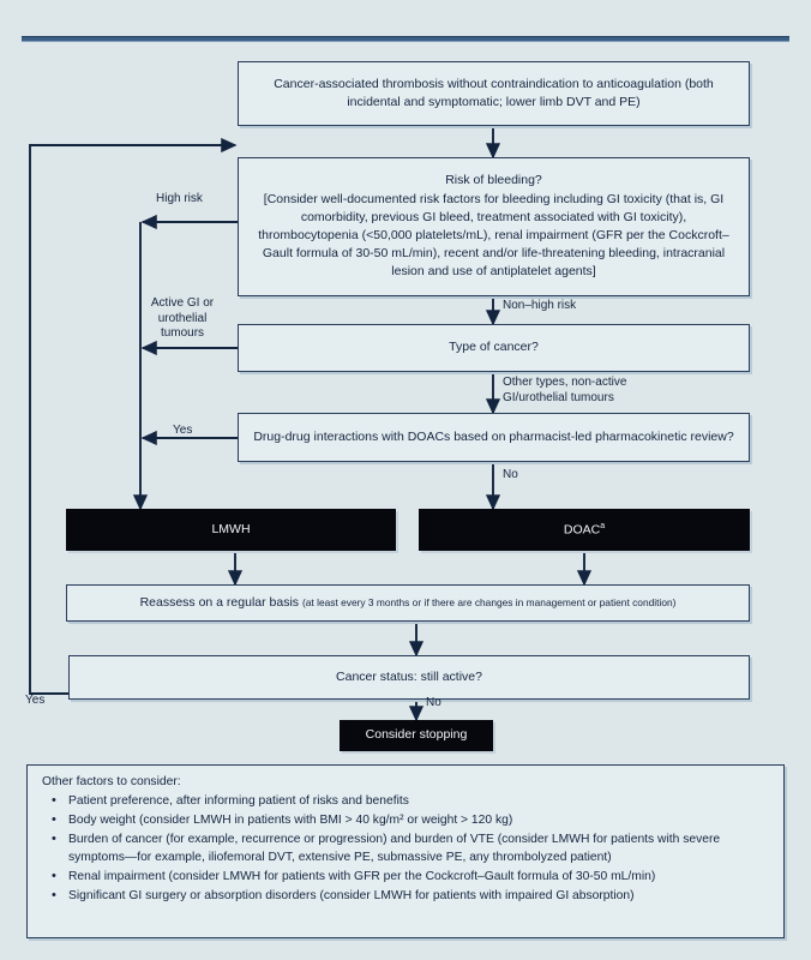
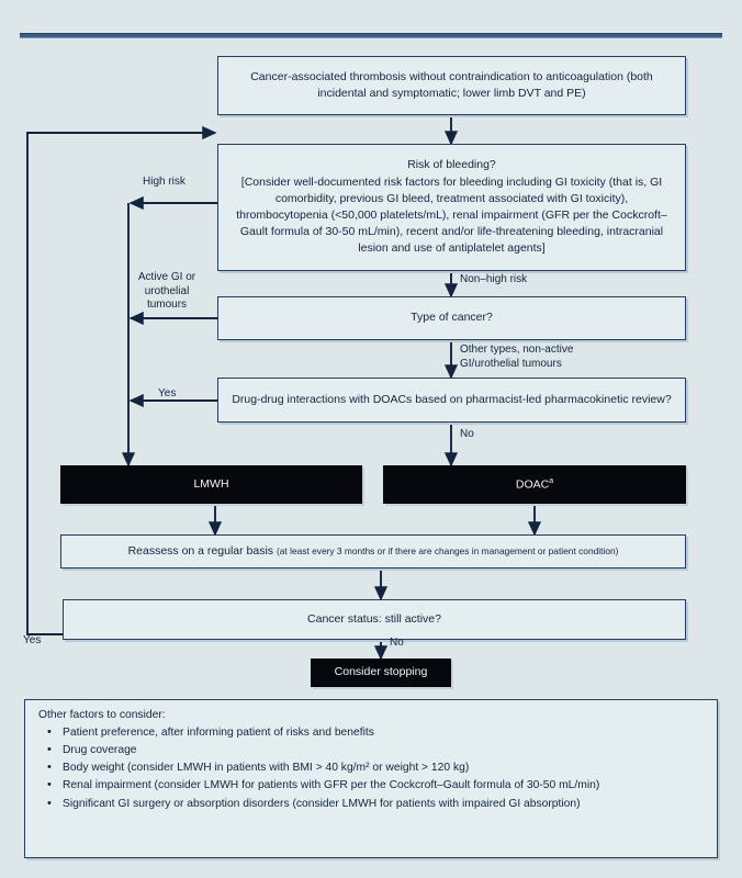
  Cancer-associated thrombosis without contraindication to anticoagulation (both incidental and symptomatic; lower limb DVT and PE)
  Risk of bleeding?
  [Consider well-documented risk factors for bleeding including GI toxicity (that is, GI comorbidity, previous GI bleed, treatment associated with GI toxicity), thrombocytopenia (<50,000 platelets/mL), renal impairment (GFR per the Cockcroft–Gault formula of 30-50 mL/min), recent and/or life-threatening bleeding, intracranial lesion and use of antiplatelet agents]
  Type of cancer?
  Drug-drug interactions with DOACs based on pharmacist-led pharmacokinetic review?
  LMWH
  DOAC
  Reassess on a regular basis (at least every 3 months or if there are changes in management or patient condition)
  Cancer status: still active?
  Consider stopping
  High risk
  Non–high risk
  Active GI or
  urothelial
  tumours
  Other types, non-active
  GI/urothelial tumours
  Yes
  No
  Yes
  No
  Other factors to consider:
  Patient preference, after informing patient of risks and benefits
+ Drug coverage
  Body weight (consider LMWH in patients with BMI > 40 kg/m² or weight > 120 kg)
- Burden of cancer (for example, recurrence or progression) and burden of VTE (consider LMWH for patients with severe symptoms—for example, iliofemoral DVT, extensive PE, submassive PE, any thrombolyzed patient)
  Renal impairment (consider LMWH for patients with GFR per the Cockcroft–Gault formula of 30-50 mL/min)
  Significant GI surgery or absorption disorders (consider LMWH for patients with impaired GI absorption)
